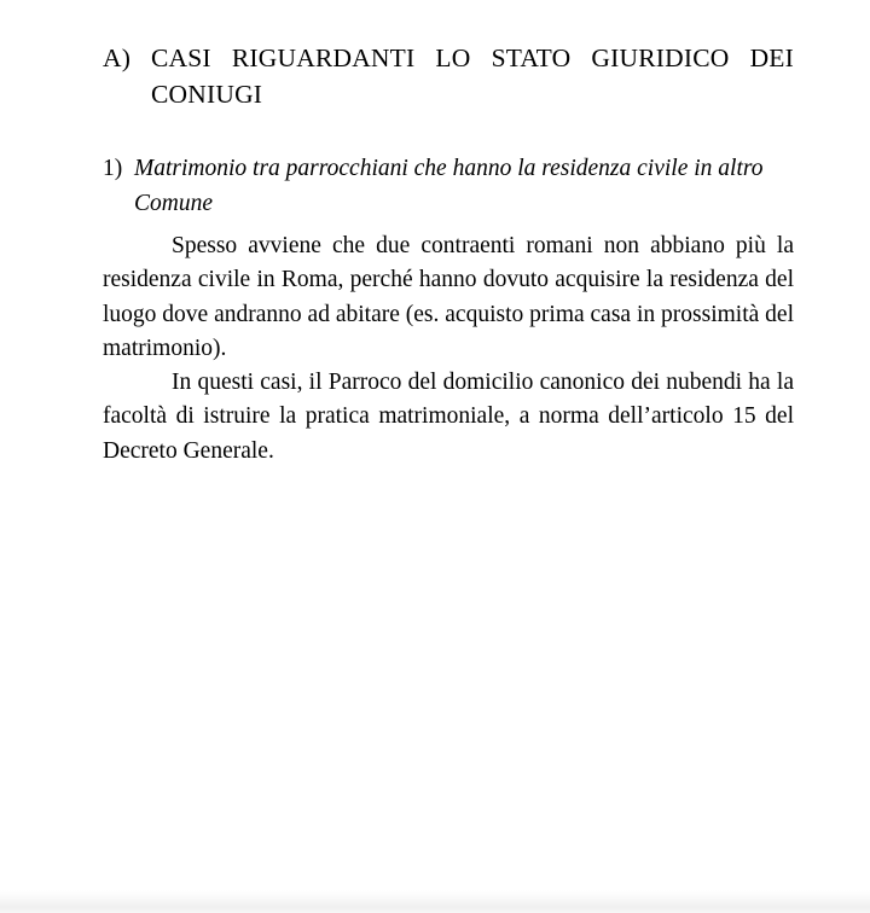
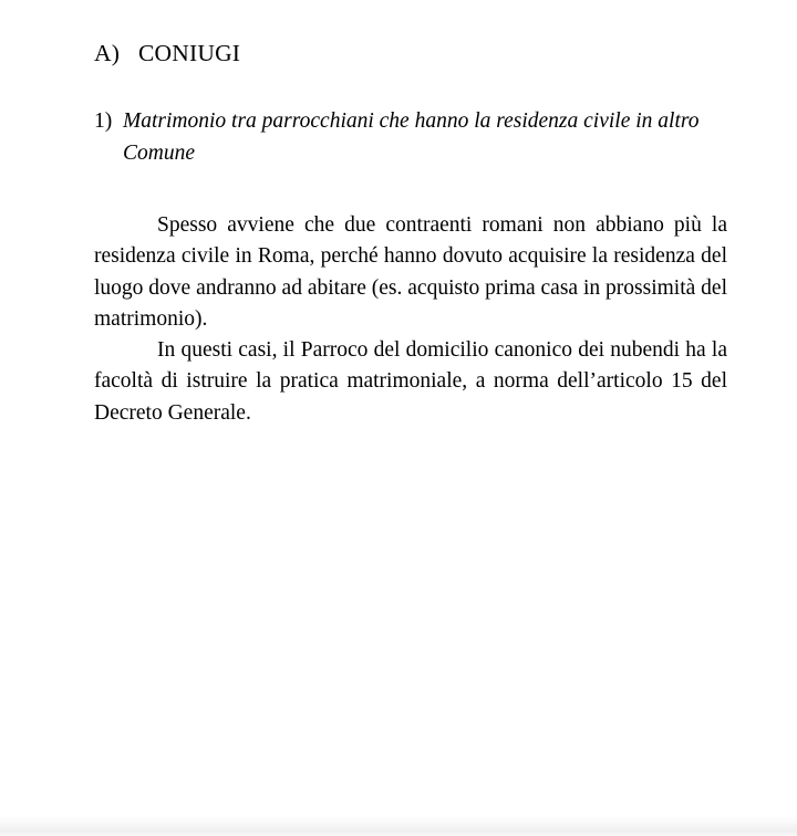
  A)
- CASI RIGUARDANTI LO STATO GIURIDICO DEI
  CONIUGI
  1)
  Matrimonio tra parrocchiani che hanno la residenza civile in altro Comune
  Spesso avviene che due contraenti romani non abbiano più la residenza civile in Roma, perché hanno dovuto acquisire la residenza del luogo dove andranno ad abitare (es. acquisto prima casa in prossimità del matrimonio).
  In questi casi, il Parroco del domicilio canonico dei nubendi ha la facoltà di istruire la pratica matrimoniale, a norma dell’articolo 15 del Decreto Generale.
